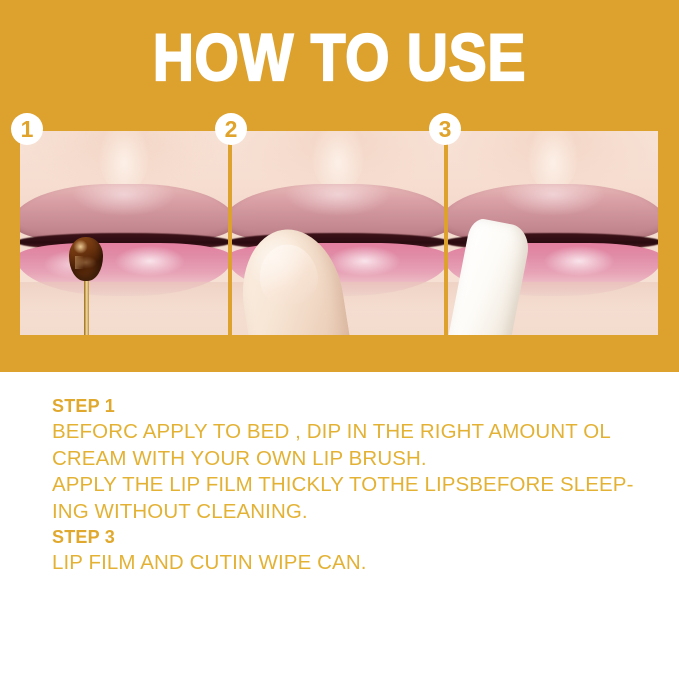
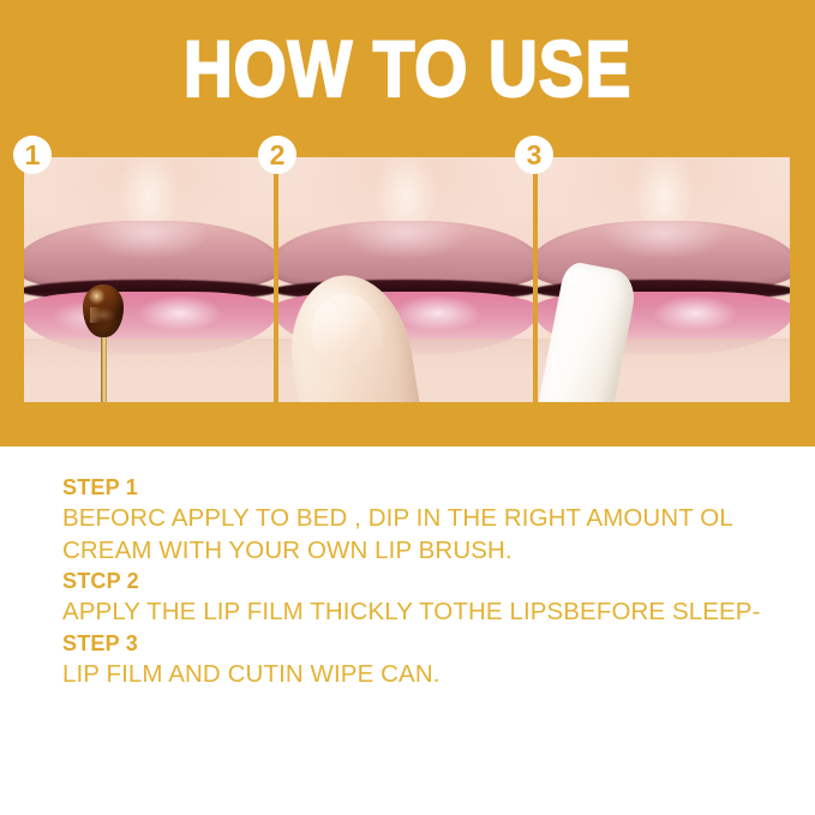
  HOW TO USE
  1
  2
  3
  STEP 1
  BEFORC APPLY TO BED , DIP IN THE RIGHT AMOUNT OL
  CREAM WITH YOUR OWN LIP BRUSH.
+ STCP 2
  APPLY THE LIP FILM THICKLY TOTHE LIPSBEFORE SLEEP-
- ING WITHOUT CLEANING.
  STEP 3
  LIP FILM AND CUTIN WIPE CAN.
